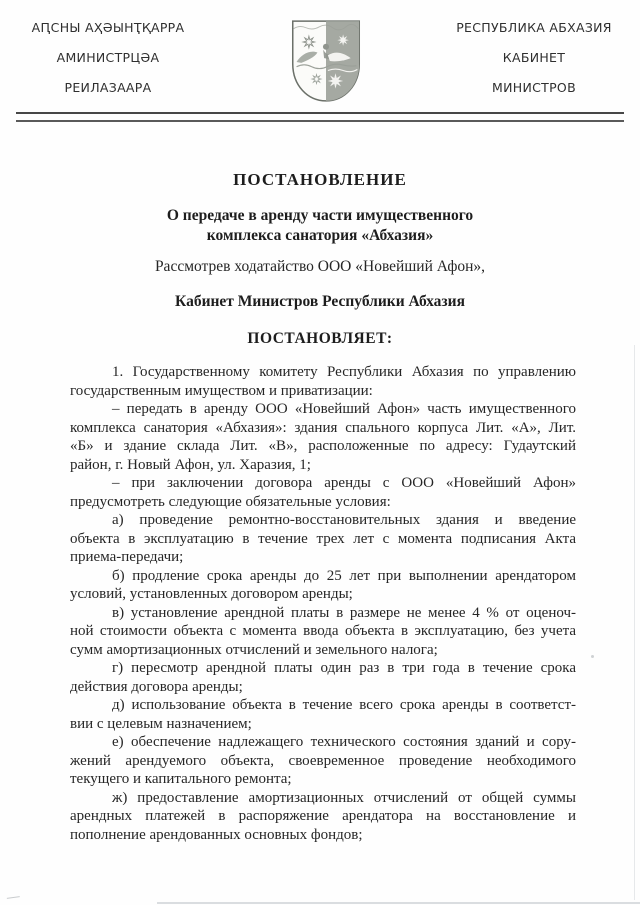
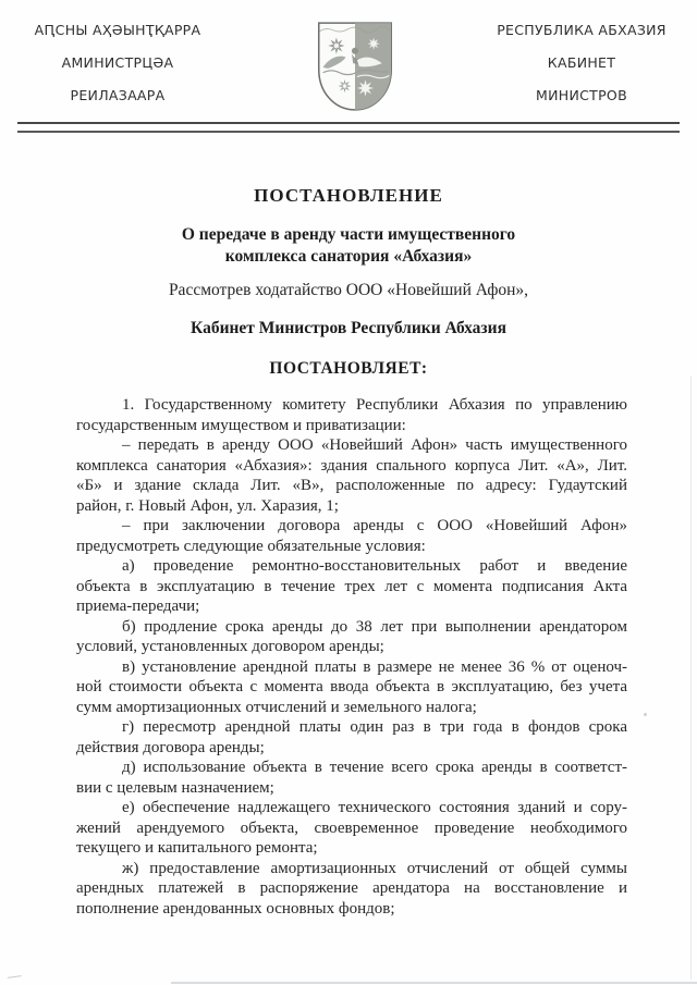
  АԤСНЫ АҲӘЫНҬҚАРРА
  АМИНИСТРЦӘА
  РЕИЛАЗААРА
  РЕСПУБЛИКА АБХАЗИЯ
  КАБИНЕТ
  МИНИСТРОВ
  ПОСТАНОВЛЕНИЕ
  О передаче в аренду части имущественного
  комплекса санатория «Абхазия»
  Рассмотрев ходатайство ООО «Новейший Афон»,
  Кабинет Министров Республики Абхазия
  ПОСТАНОВЛЯЕТ:
  1. Государственному комитету Республики Абхазия по управлению
  государственным имуществом и приватизации:
  – передать в аренду ООО «Новейший Афон» часть имущественного
  комплекса санатория «Абхазия»: здания спального корпуса Лит. «А», Лит.
  «Б» и здание склада Лит. «В», расположенные по адресу: Гудаутский
  район, г. Новый Афон, ул. Харазия, 1;
  – при заключении договора аренды с ООО «Новейший Афон»
  предусмотреть следующие обязательные условия:
- а) проведение ремонтно-восстановительных здания и введение
+ а) проведение ремонтно-восстановительных работ и введение
  объекта в эксплуатацию в течение трех лет с момента подписания Акта
  приема-передачи;
- б) продление срока аренды до 25 лет при выполнении арендатором
+ б) продление срока аренды до 38 лет при выполнении арендатором
  условий, установленных договором аренды;
- в) установление арендной платы в размере не менее 4 % от оценоч-
+ в) установление арендной платы в размере не менее 36 % от оценоч-
  ной стоимости объекта с момента ввода объекта в эксплуатацию, без учета
  сумм амортизационных отчислений и земельного налога;
- г) пересмотр арендной платы один раз в три года в течение срока
+ г) пересмотр арендной платы один раз в три года в фондов срока
  действия договора аренды;
  д) использование объекта в течение всего срока аренды в соответст-
  вии с целевым назначением;
  е) обеспечение надлежащего технического состояния зданий и сору-
  жений арендуемого объекта, своевременное проведение необходимого
  текущего и капитального ремонта;
  ж) предоставление амортизационных отчислений от общей суммы
  арендных платежей в распоряжение арендатора на восстановление и
  пополнение арендованных основных фондов;
